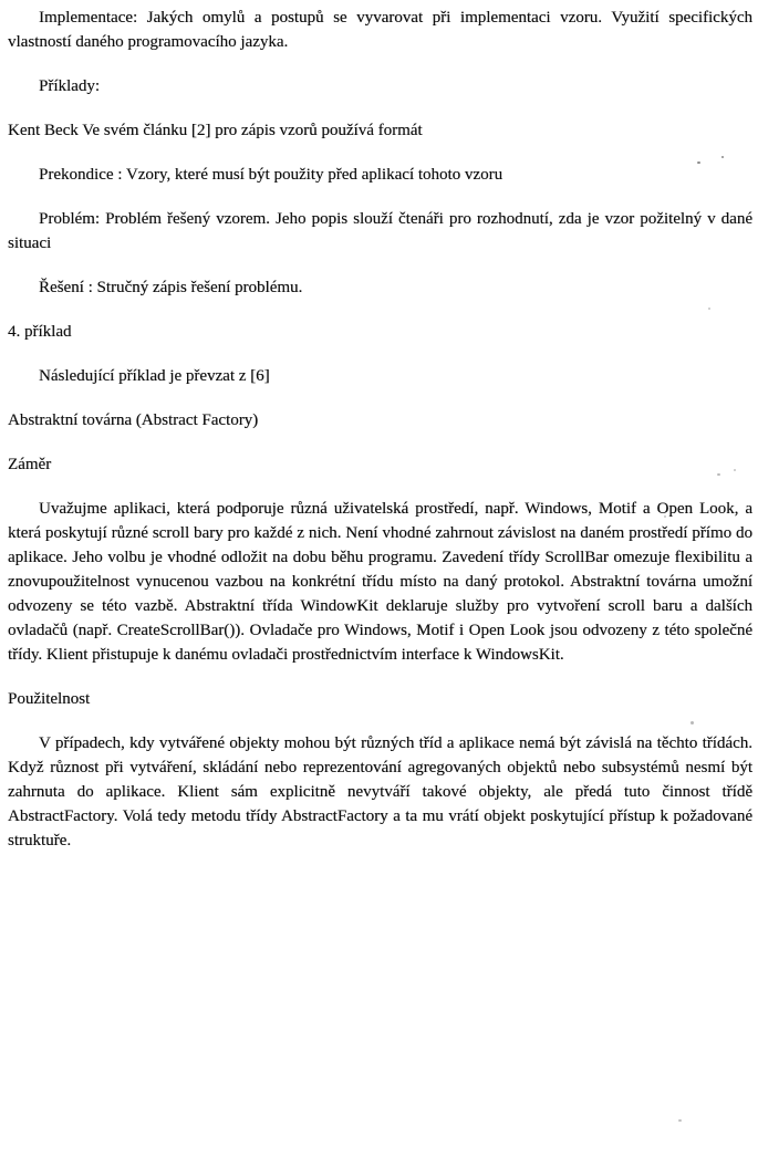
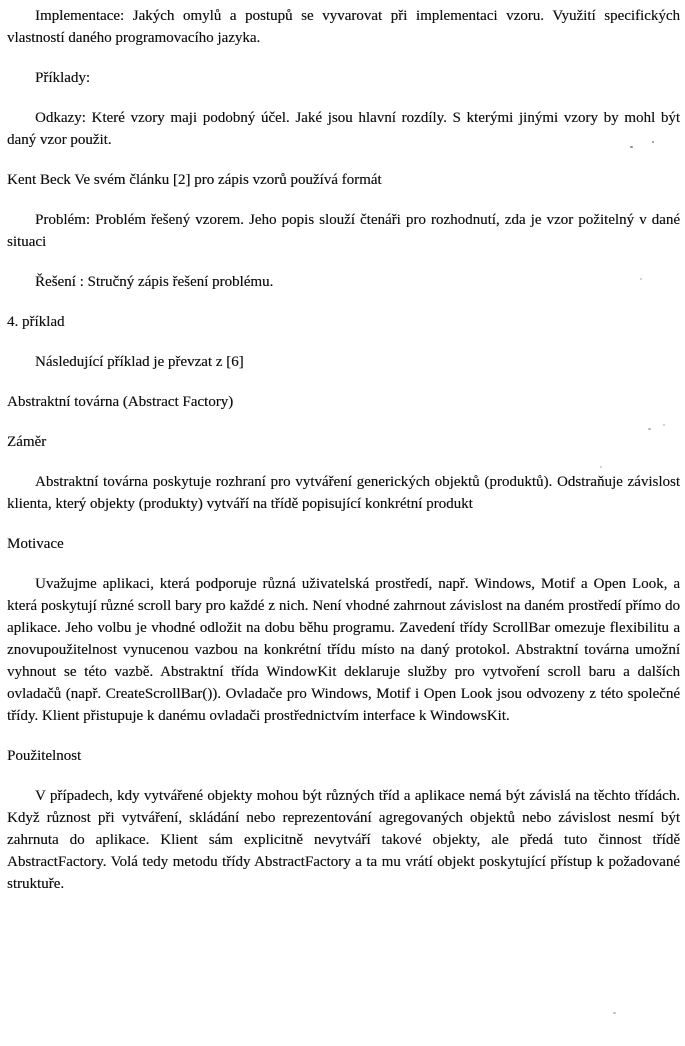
  Implementace: Jakých omylů a postupů se vyvarovat při implementaci vzoru. Využití specifických vlastností daného programovacího jazyka.
  Příklady:
+ Odkazy: Které vzory maji podobný účel. Jaké jsou hlavní rozdíly. S kterými jinými vzory by mohl být daný vzor použit.
  Kent Beck Ve svém článku [2] pro zápis vzorů používá formát
- Prekondice : Vzory, které musí být použity před aplikací tohoto vzoru
  Problém: Problém řešený vzorem. Jeho popis slouží čtenáři pro rozhodnutí, zda je vzor požitelný v dané situaci
  Řešení : Stručný zápis řešení problému.
  4. příklad
  Následující příklad je převzat z [6]
  Abstraktní továrna (Abstract Factory)
  Záměr
+ Abstraktní továrna poskytuje rozhraní pro vytváření generických objektů (produktů). Odstraňuje závislost klienta, který objekty (produkty) vytváří na třídě popisující konkrétní produkt
+ Motivace
- Uvažujme aplikaci, která podporuje různá uživatelská prostředí, např. Windows, Motif a Open Look, a která poskytují různé scroll bary pro každé z nich. Není vhodné zahrnout závislost na daném prostředí přímo do aplikace. Jeho volbu je vhodné odložit na dobu běhu programu. Zavedení třídy ScrollBar omezuje flexibilitu a znovupoužitelnost vynucenou vazbou na konkrétní třídu místo na daný protokol. Abstraktní továrna umožní odvozeny se této vazbě. Abstraktní třída WindowKit deklaruje služby pro vytvoření scroll baru a dalších ovladačů (např. CreateScrollBar()). Ovladače pro Windows, Motif i Open Look jsou odvozeny z této společné třídy. Klient přistupuje k danému ovladači prostřednictvím interface k WindowsKit.
+ Uvažujme aplikaci, která podporuje různá uživatelská prostředí, např. Windows, Motif a Open Look, a která poskytují různé scroll bary pro každé z nich. Není vhodné zahrnout závislost na daném prostředí přímo do aplikace. Jeho volbu je vhodné odložit na dobu běhu programu. Zavedení třídy ScrollBar omezuje flexibilitu a znovupoužitelnost vynucenou vazbou na konkrétní třídu místo na daný protokol. Abstraktní továrna umožní vyhnout se této vazbě. Abstraktní třída WindowKit deklaruje služby pro vytvoření scroll baru a dalších ovladačů (např. CreateScrollBar()). Ovladače pro Windows, Motif i Open Look jsou odvozeny z této společné třídy. Klient přistupuje k danému ovladači prostřednictvím interface k WindowsKit.
  Použitelnost
- V případech, kdy vytvářené objekty mohou být různých tříd a aplikace nemá být závislá na těchto třídách. Když různost při vytváření, skládání nebo reprezentování agregovaných objektů nebo subsystémů nesmí být zahrnuta do aplikace. Klient sám explicitně nevytváří takové objekty, ale předá tuto činnost třídě AbstractFactory. Volá tedy metodu třídy AbstractFactory a ta mu vrátí objekt poskytující přístup k požadované struktuře.
+ V případech, kdy vytvářené objekty mohou být různých tříd a aplikace nemá být závislá na těchto třídách. Když různost při vytváření, skládání nebo reprezentování agregovaných objektů nebo závislost nesmí být zahrnuta do aplikace. Klient sám explicitně nevytváří takové objekty, ale předá tuto činnost třídě AbstractFactory. Volá tedy metodu třídy AbstractFactory a ta mu vrátí objekt poskytující přístup k požadované struktuře.
